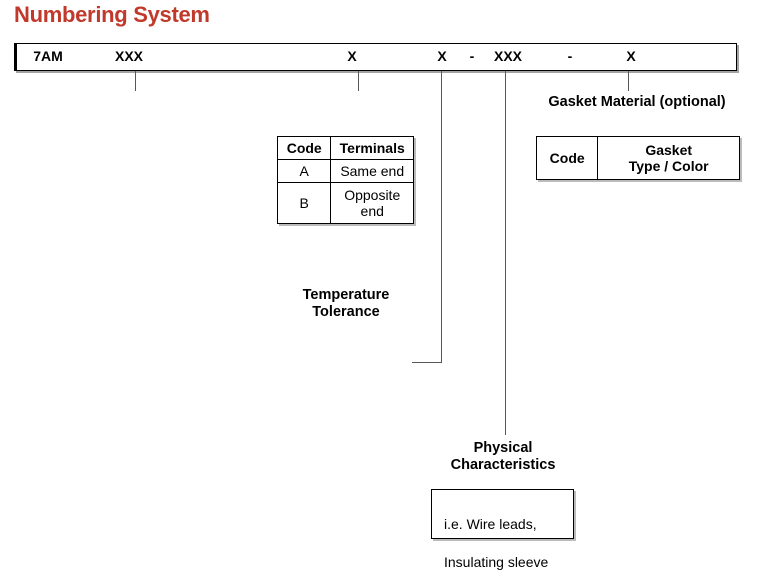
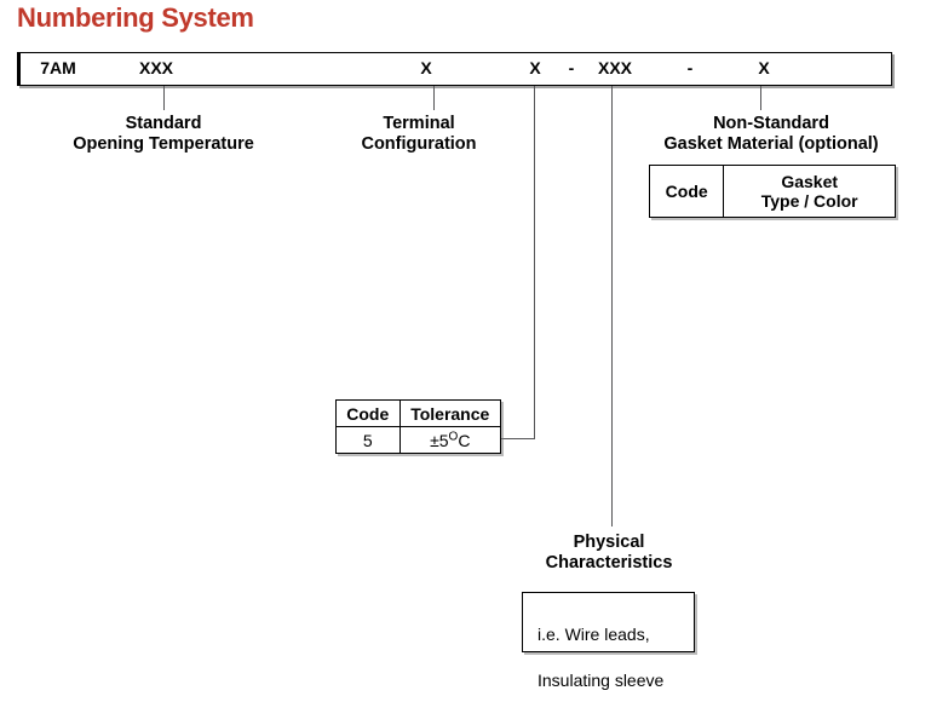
  Numbering System
  7AM
  XXX
  X
  X
  -
  XXX
  -
  X
+ Standard
+ Opening Temperature
+ Terminal
+ Configuration
+ Non-Standard
  Gasket Material (optional)
- Temperature
- Tolerance
  Physical
  Characteristics
- Code	Terminals
- A	Same end
- B	Opposite end
  Code	Gasket Type / Color
+ Code	Tolerance
+ 5	±5OC
  i.e. Wire leads,
  Insulating sleeve
